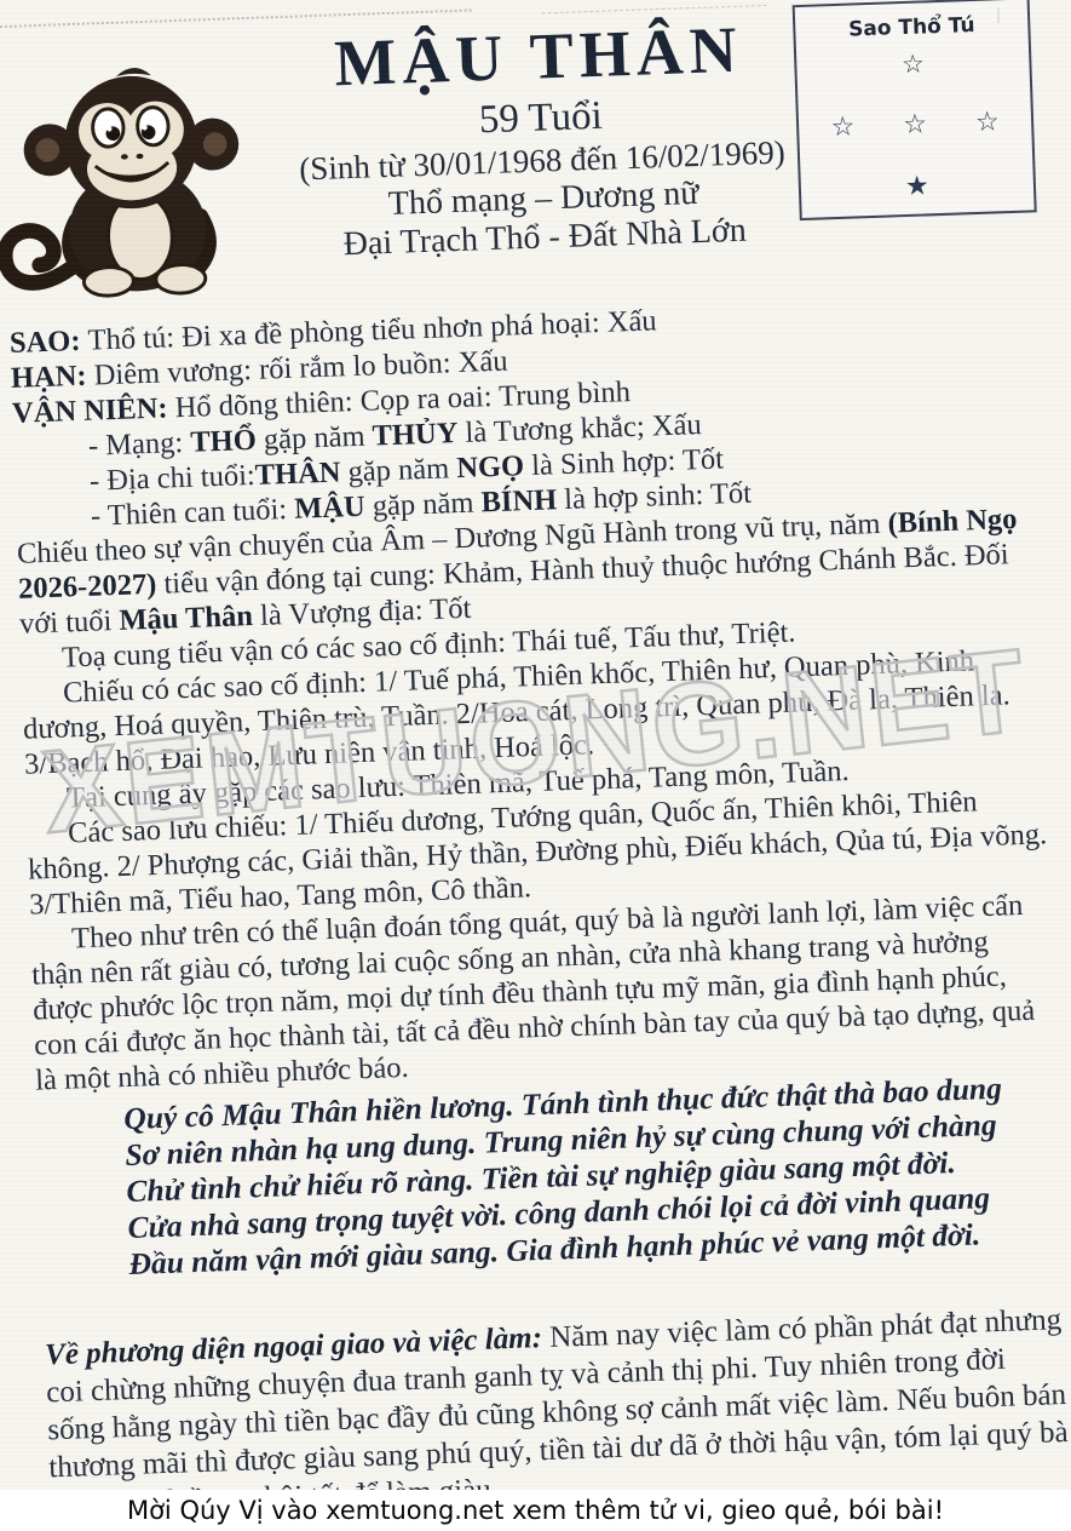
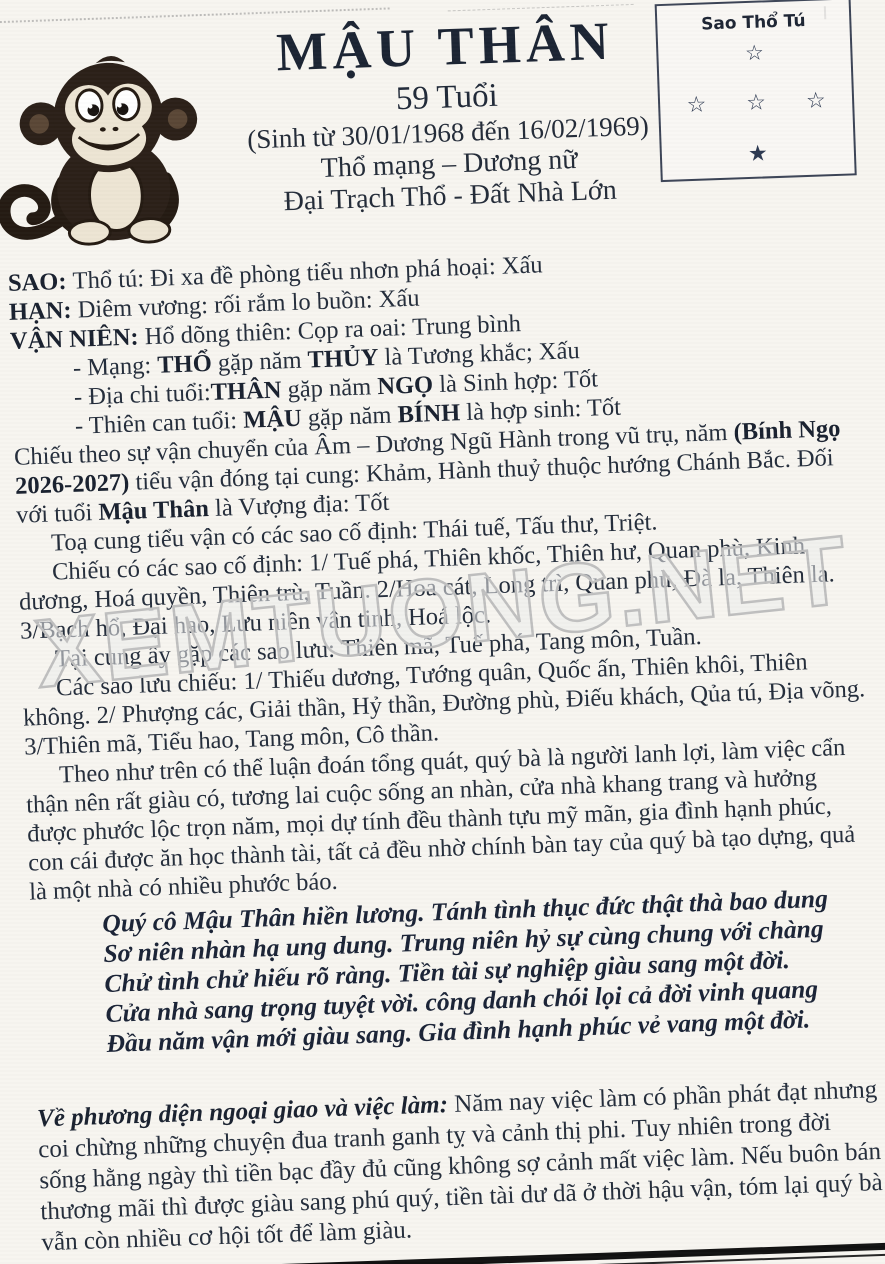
- Mời Qúy Vị vào xemtuong.net xem thêm tử vi, gieo quẻ, bói bài!
